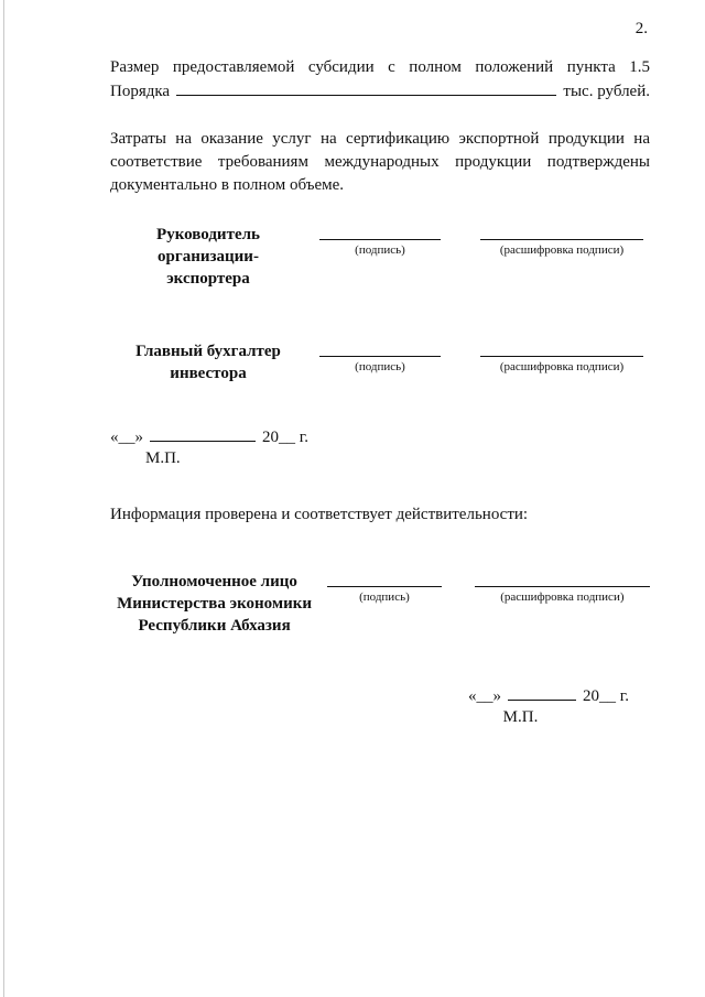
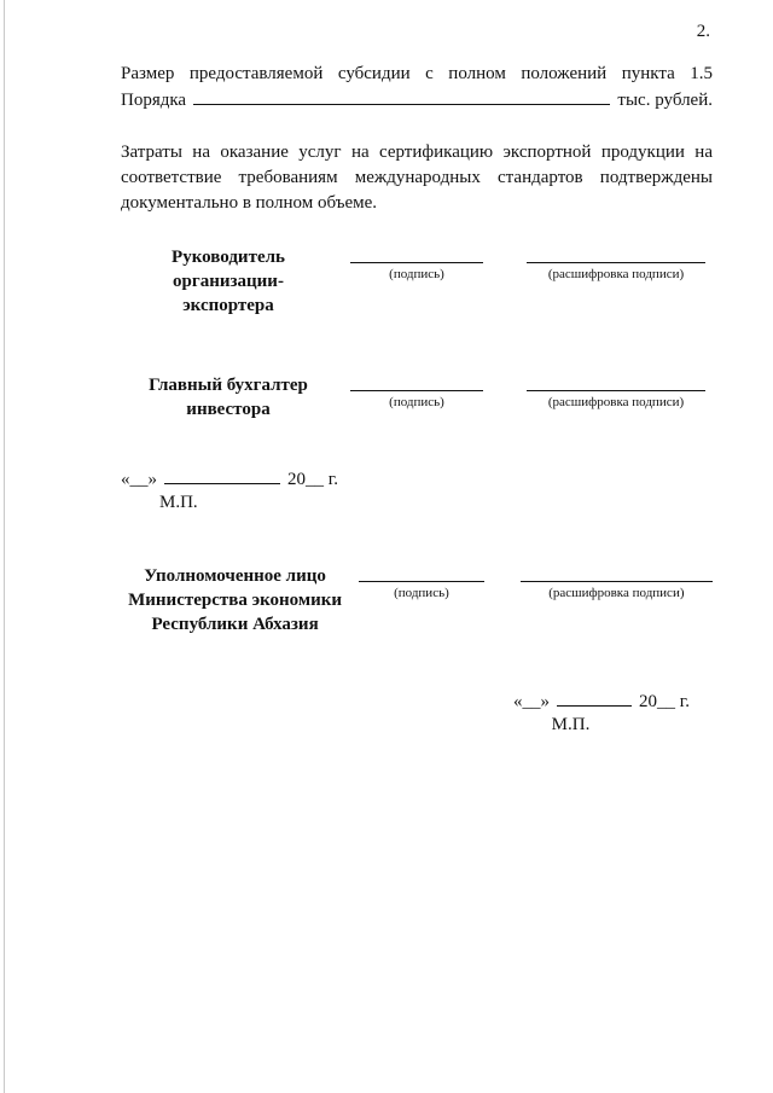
  2.
  Размер предоставляемой субсидии с полном положений пункта 1.5
  Порядка
  тыс. рублей.
- Затраты на оказание услуг на сертификацию экспортной продукции на соответствие требованиям международных продукции подтверждены документально в полном объеме.
+ Затраты на оказание услуг на сертификацию экспортной продукции на соответствие требованиям международных стандартов подтверждены документально в полном объеме.
  Руководитель
  организации-
  экспортера
  (подпись)
  (расшифровка подписи)
  Главный бухгалтер
  инвестора
  (подпись)
  (расшифровка подписи)
  «__»
  20__ г.
  М.П.
- Информация проверена и соответствует действительности:
  Уполномоченное лицо
  Министерства экономики
  Республики Абхазия
  (подпись)
  (расшифровка подписи)
  «__»
  20__ г.
  М.П.
